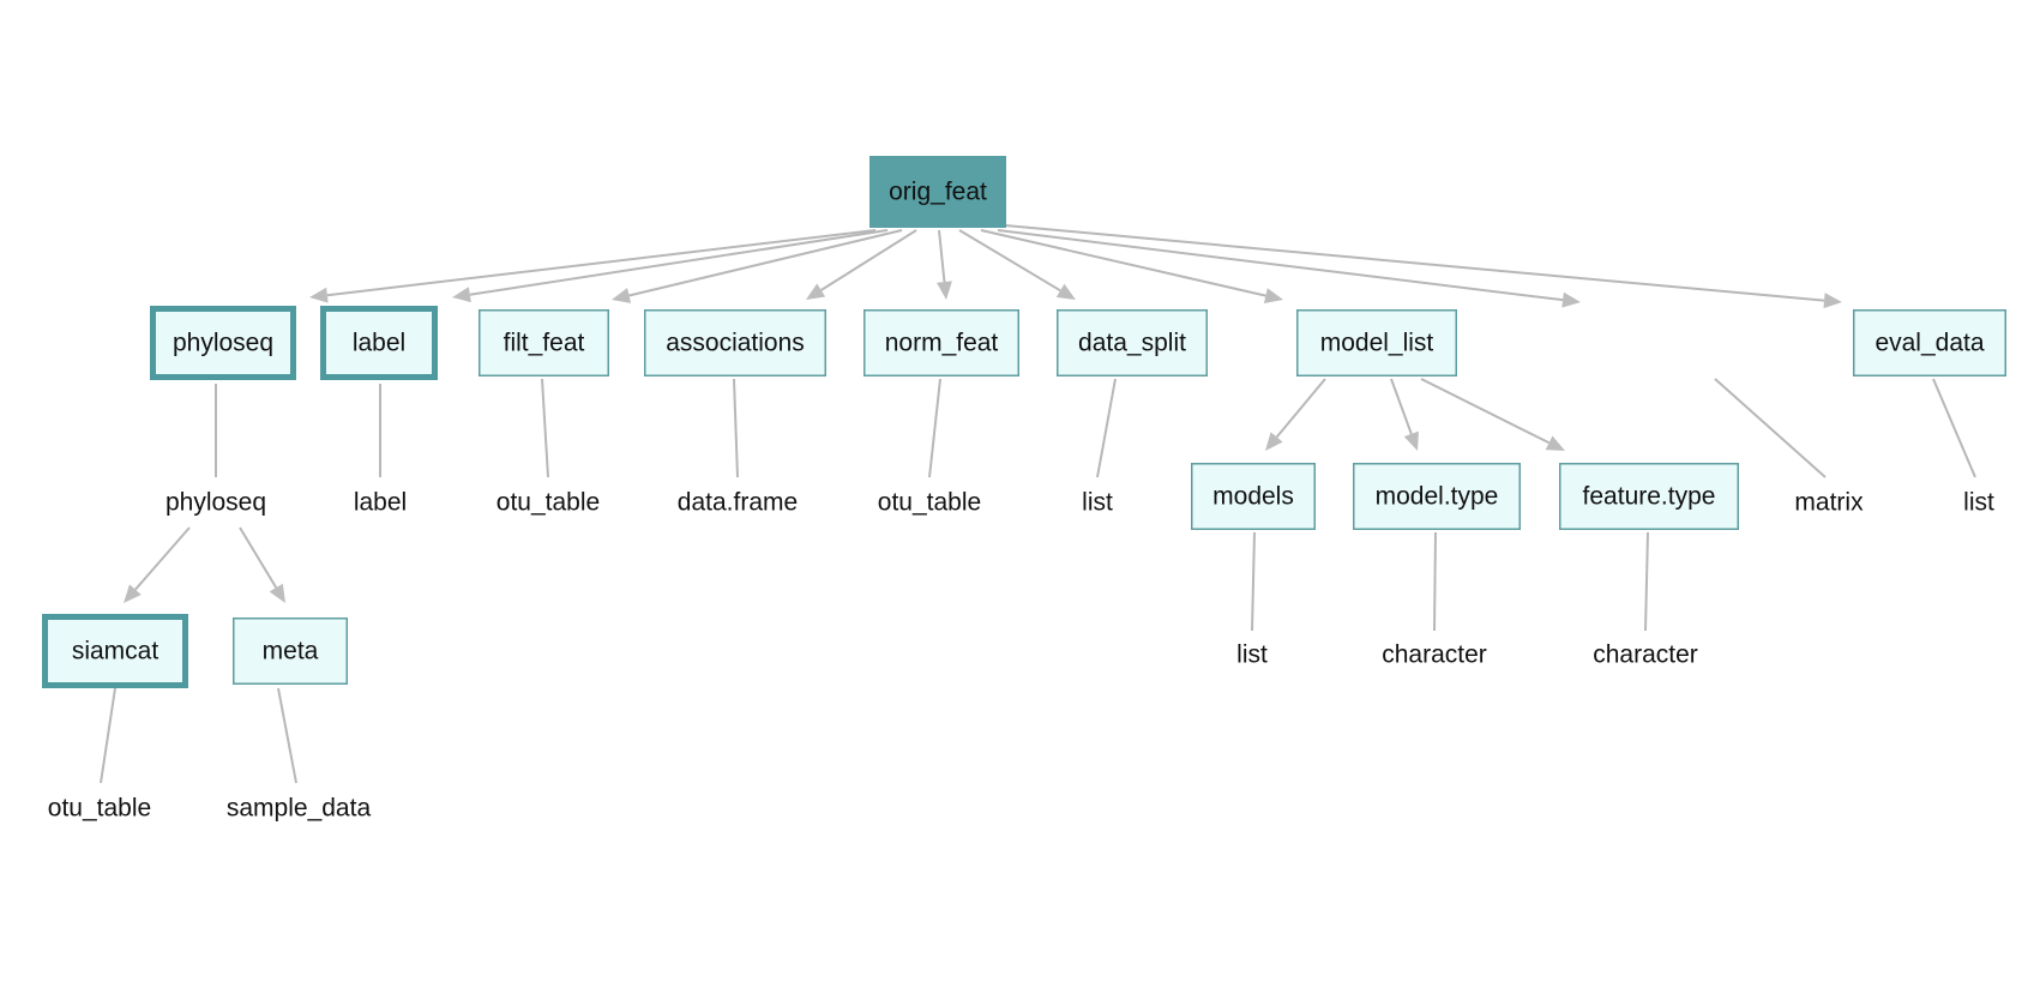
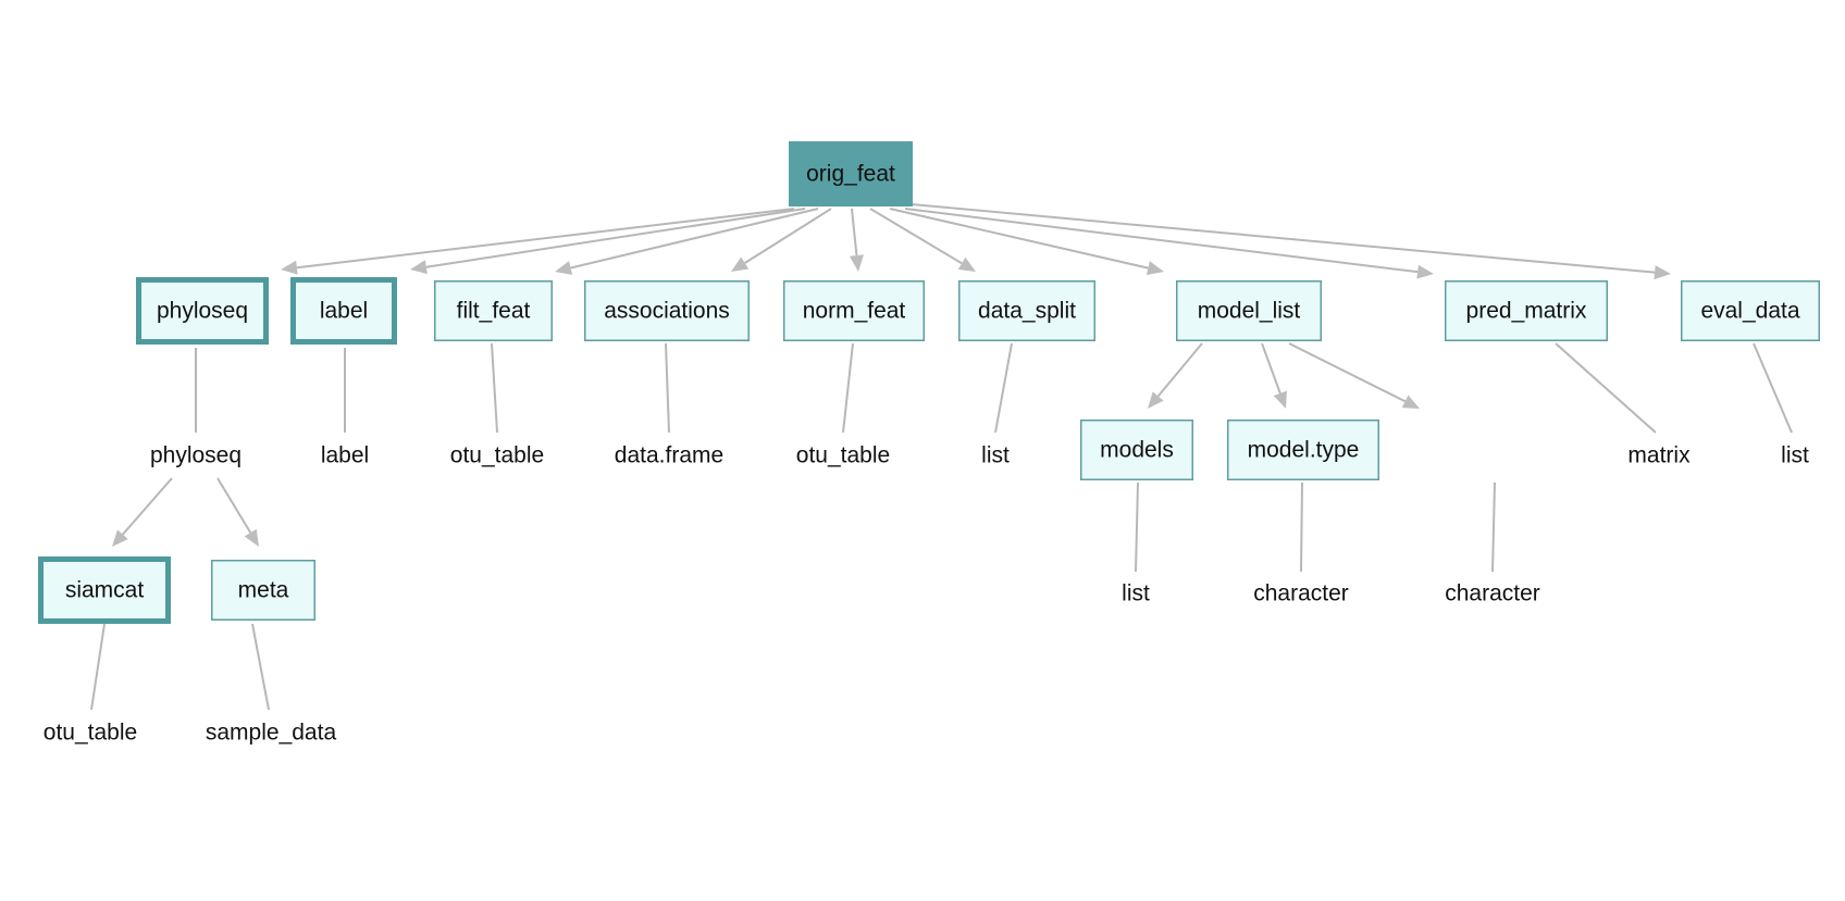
  orig_feat
  phyloseq
  label
  filt_feat
  associations
  norm_feat
  data_split
  model_list
+ pred_matrix
  eval_data
  models
  model.type
- feature.type
  siamcat
  meta
  phyloseq
  label
  otu_table
  data.frame
  otu_table
  list
  matrix
  list
  list
  character
  character
  otu_table
  sample_data
